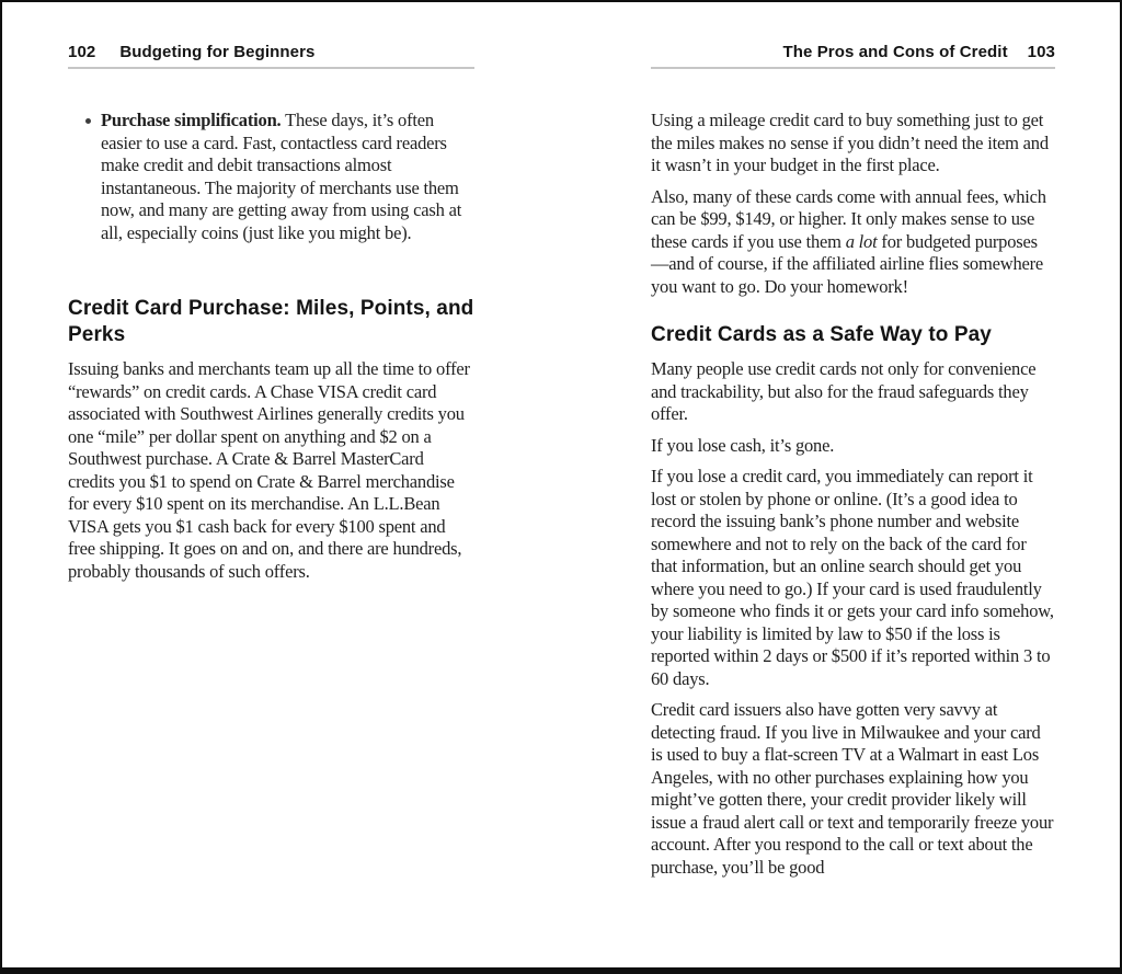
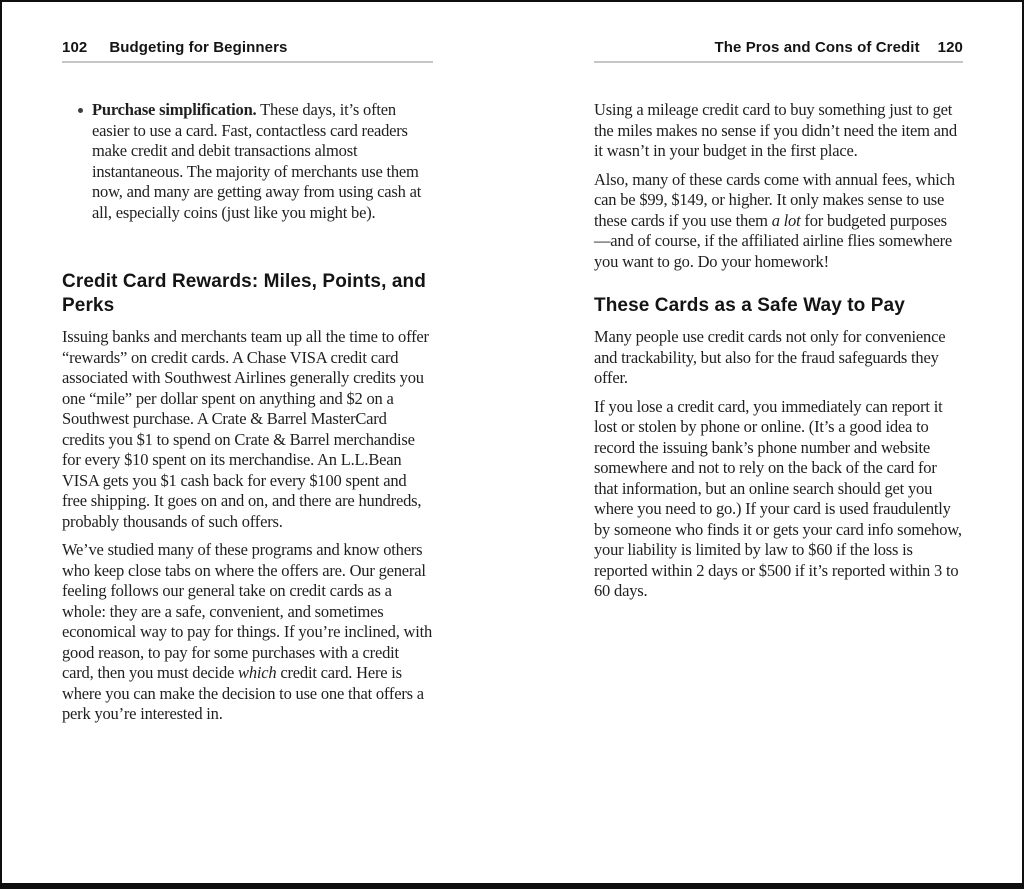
  102
  Budgeting for Beginners
  Purchase simplification. These days, it’s often easier to use a card. Fast, contactless card readers make credit and debit transactions almost instantaneous. The majority of merchants use them now, and many are getting away from using cash at all, especially coins (just like you might be).
- Credit Card Purchase: Miles, Points, and Perks
+ Credit Card Rewards: Miles, Points, and Perks
  Issuing banks and merchants team up all the time to offer “rewards” on credit cards. A Chase VISA credit card associated with Southwest Airlines generally credits you one “mile” per dollar spent on anything and $2 on a Southwest purchase. A Crate & Barrel MasterCard credits you $1 to spend on Crate & Barrel merchandise for every $10 spent on its merchandise. An L.L.Bean VISA gets you $1 cash back for every $100 spent and free shipping. It goes on and on, and there are hundreds, probably thousands of such offers.
+ We’ve studied many of these programs and know others who keep close tabs on where the offers are. Our general feeling follows our general take on credit cards as a whole: they are a safe, convenient, and sometimes economical way to pay for things. If you’re inclined, with good reason, to pay for some purchases with a credit card, then you must decide which credit card. Here is where you can make the decision to use one that offers a perk you’re interested in.
  The Pros and Cons of Credit
- 103
+ 120
  Using a mileage credit card to buy something just to get the miles makes no sense if you didn’t need the item and it wasn’t in your budget in the first place.
  Also, many of these cards come with annual fees, which can be $99, $149, or higher. It only makes sense to use these cards if you use them a lot for budgeted purposes—and of course, if the affiliated airline flies somewhere you want to go. Do your homework!
- Credit Cards as a Safe Way to Pay
+ These Cards as a Safe Way to Pay
  Many people use credit cards not only for convenience and trackability, but also for the fraud safeguards they offer.
- If you lose cash, it’s gone.
- If you lose a credit card, you immediately can report it lost or stolen by phone or online. (It’s a good idea to record the issuing bank’s phone number and website somewhere and not to rely on the back of the card for that information, but an online search should get you where you need to go.) If your card is used fraudulently by someone who finds it or gets your card info somehow, your liability is limited by law to $50 if the loss is reported within 2 days or $500 if it’s reported within 3 to 60 days.
+ If you lose a credit card, you immediately can report it lost or stolen by phone or online. (It’s a good idea to record the issuing bank’s phone number and website somewhere and not to rely on the back of the card for that information, but an online search should get you where you need to go.) If your card is used fraudulently by someone who finds it or gets your card info somehow, your liability is limited by law to $60 if the loss is reported within 2 days or $500 if it’s reported within 3 to 60 days.
- Credit card issuers also have gotten very savvy at detecting fraud. If you live in Milwaukee and your card is used to buy a flat-screen TV at a Walmart in east Los Angeles, with no other purchases explaining how you might’ve gotten there, your credit provider likely will issue a fraud alert call or text and temporarily freeze your account. After you respond to the call or text about the purchase, you’ll be good
